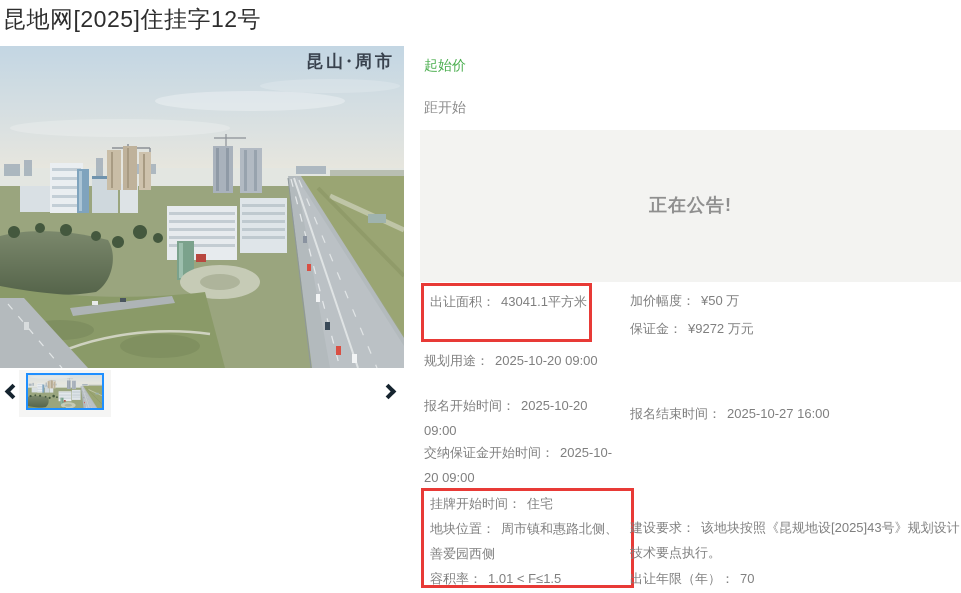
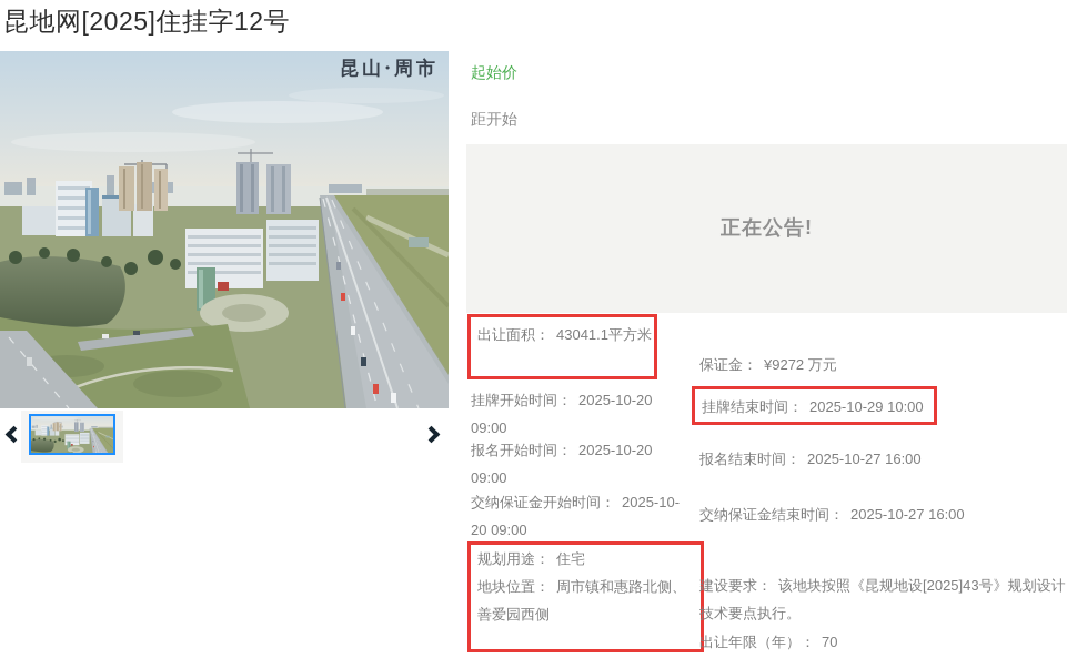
  昆地网[2025]住挂字12号
  昆山·周市
  起始价
  距开始
  正在公告!
  出让面积： 43041.1平方米
- 规划用途： 2025-10-20 09:00
+ 挂牌开始时间： 2025-10-20 09:00
  报名开始时间： 2025-10-20 09:00
  交纳保证金开始时间： 2025-10-20 09:00
- 挂牌开始时间： 住宅
+ 规划用途： 住宅
  地块位置： 周市镇和惠路北侧、善爱园西侧
- 容积率： 1.01 < F≤1.5
- 加价幅度： ¥50 万
  保证金： ¥9272 万元
+ 挂牌结束时间： 2025-10-29 10:00
  报名结束时间： 2025-10-27 16:00
+ 交纳保证金结束时间： 2025-10-27 16:00
  建设要求： 该地块按照《昆规地设[2025]43号》规划设计技术要点执行。
  出让年限（年）： 70
